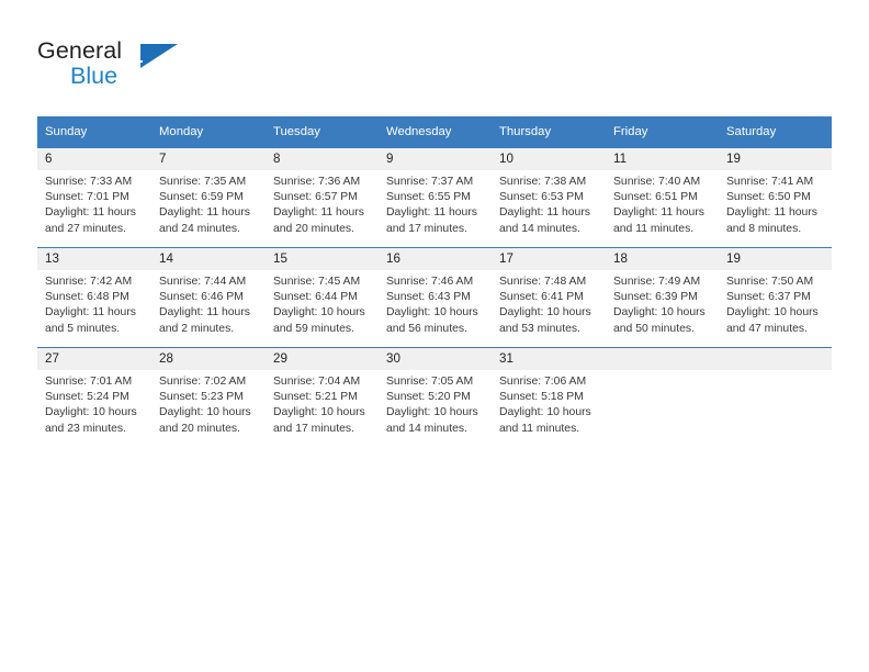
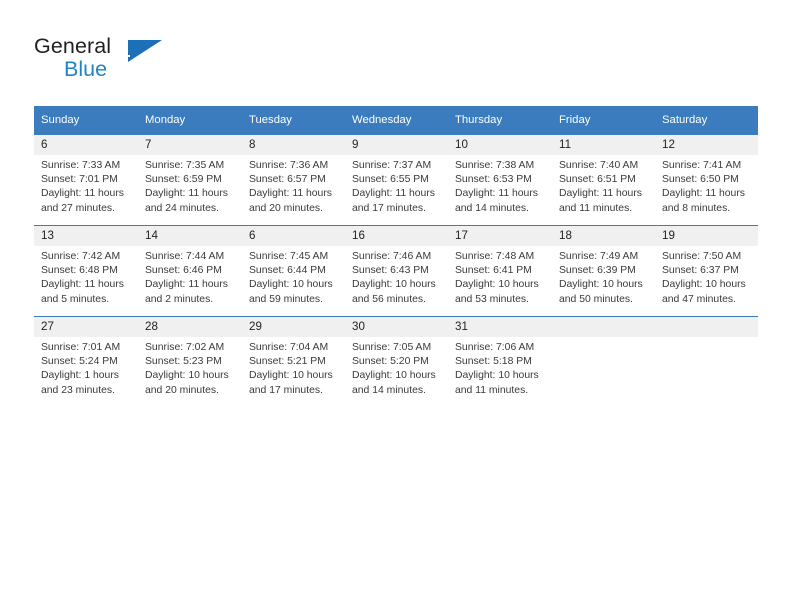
  General
  Blue
  Sunday	Monday	Tuesday	Wednesday	Thursday	Friday	Saturday
- 6Sunrise: 7:33 AMSunset: 7:01 PMDaylight: 11 hours and 27 minutes.	7Sunrise: 7:35 AMSunset: 6:59 PMDaylight: 11 hours and 24 minutes.	8Sunrise: 7:36 AMSunset: 6:57 PMDaylight: 11 hours and 20 minutes.	9Sunrise: 7:37 AMSunset: 6:55 PMDaylight: 11 hours and 17 minutes.	10Sunrise: 7:38 AMSunset: 6:53 PMDaylight: 11 hours and 14 minutes.	11Sunrise: 7:40 AMSunset: 6:51 PMDaylight: 11 hours and 11 minutes.	19Sunrise: 7:41 AMSunset: 6:50 PMDaylight: 11 hours and 8 minutes.
+ 6Sunrise: 7:33 AMSunset: 7:01 PMDaylight: 11 hours and 27 minutes.	7Sunrise: 7:35 AMSunset: 6:59 PMDaylight: 11 hours and 24 minutes.	8Sunrise: 7:36 AMSunset: 6:57 PMDaylight: 11 hours and 20 minutes.	9Sunrise: 7:37 AMSunset: 6:55 PMDaylight: 11 hours and 17 minutes.	10Sunrise: 7:38 AMSunset: 6:53 PMDaylight: 11 hours and 14 minutes.	11Sunrise: 7:40 AMSunset: 6:51 PMDaylight: 11 hours and 11 minutes.	12Sunrise: 7:41 AMSunset: 6:50 PMDaylight: 11 hours and 8 minutes.
- 13Sunrise: 7:42 AMSunset: 6:48 PMDaylight: 11 hours and 5 minutes.	14Sunrise: 7:44 AMSunset: 6:46 PMDaylight: 11 hours and 2 minutes.	15Sunrise: 7:45 AMSunset: 6:44 PMDaylight: 10 hours and 59 minutes.	16Sunrise: 7:46 AMSunset: 6:43 PMDaylight: 10 hours and 56 minutes.	17Sunrise: 7:48 AMSunset: 6:41 PMDaylight: 10 hours and 53 minutes.	18Sunrise: 7:49 AMSunset: 6:39 PMDaylight: 10 hours and 50 minutes.	19Sunrise: 7:50 AMSunset: 6:37 PMDaylight: 10 hours and 47 minutes.
+ 13Sunrise: 7:42 AMSunset: 6:48 PMDaylight: 11 hours and 5 minutes.	14Sunrise: 7:44 AMSunset: 6:46 PMDaylight: 11 hours and 2 minutes.	6Sunrise: 7:45 AMSunset: 6:44 PMDaylight: 10 hours and 59 minutes.	16Sunrise: 7:46 AMSunset: 6:43 PMDaylight: 10 hours and 56 minutes.	17Sunrise: 7:48 AMSunset: 6:41 PMDaylight: 10 hours and 53 minutes.	18Sunrise: 7:49 AMSunset: 6:39 PMDaylight: 10 hours and 50 minutes.	19Sunrise: 7:50 AMSunset: 6:37 PMDaylight: 10 hours and 47 minutes.
- 27Sunrise: 7:01 AMSunset: 5:24 PMDaylight: 10 hours and 23 minutes.	28Sunrise: 7:02 AMSunset: 5:23 PMDaylight: 10 hours and 20 minutes.	29Sunrise: 7:04 AMSunset: 5:21 PMDaylight: 10 hours and 17 minutes.	30Sunrise: 7:05 AMSunset: 5:20 PMDaylight: 10 hours and 14 minutes.	31Sunrise: 7:06 AMSunset: 5:18 PMDaylight: 10 hours and 11 minutes.
+ 27Sunrise: 7:01 AMSunset: 5:24 PMDaylight: 1 hours and 23 minutes.	28Sunrise: 7:02 AMSunset: 5:23 PMDaylight: 10 hours and 20 minutes.	29Sunrise: 7:04 AMSunset: 5:21 PMDaylight: 10 hours and 17 minutes.	30Sunrise: 7:05 AMSunset: 5:20 PMDaylight: 10 hours and 14 minutes.	31Sunrise: 7:06 AMSunset: 5:18 PMDaylight: 10 hours and 11 minutes.
